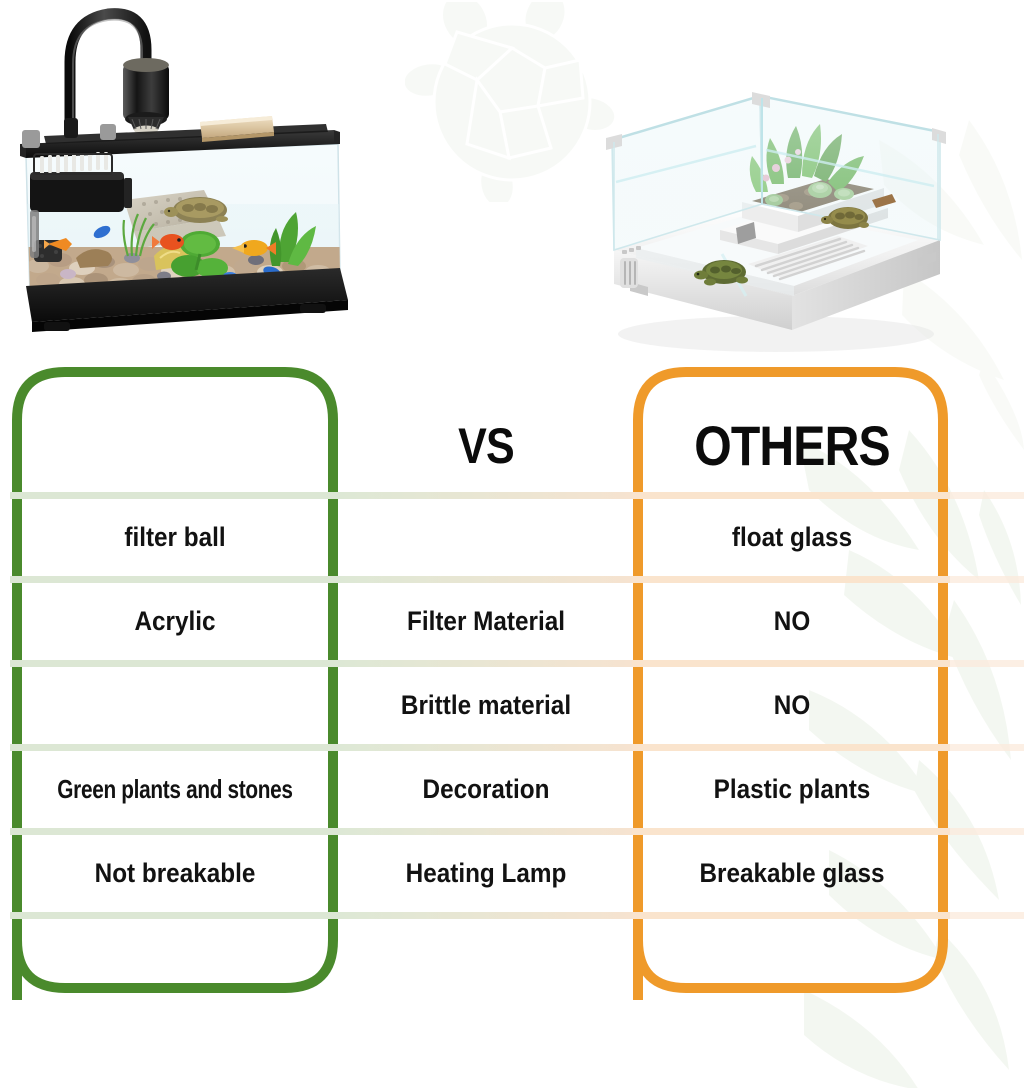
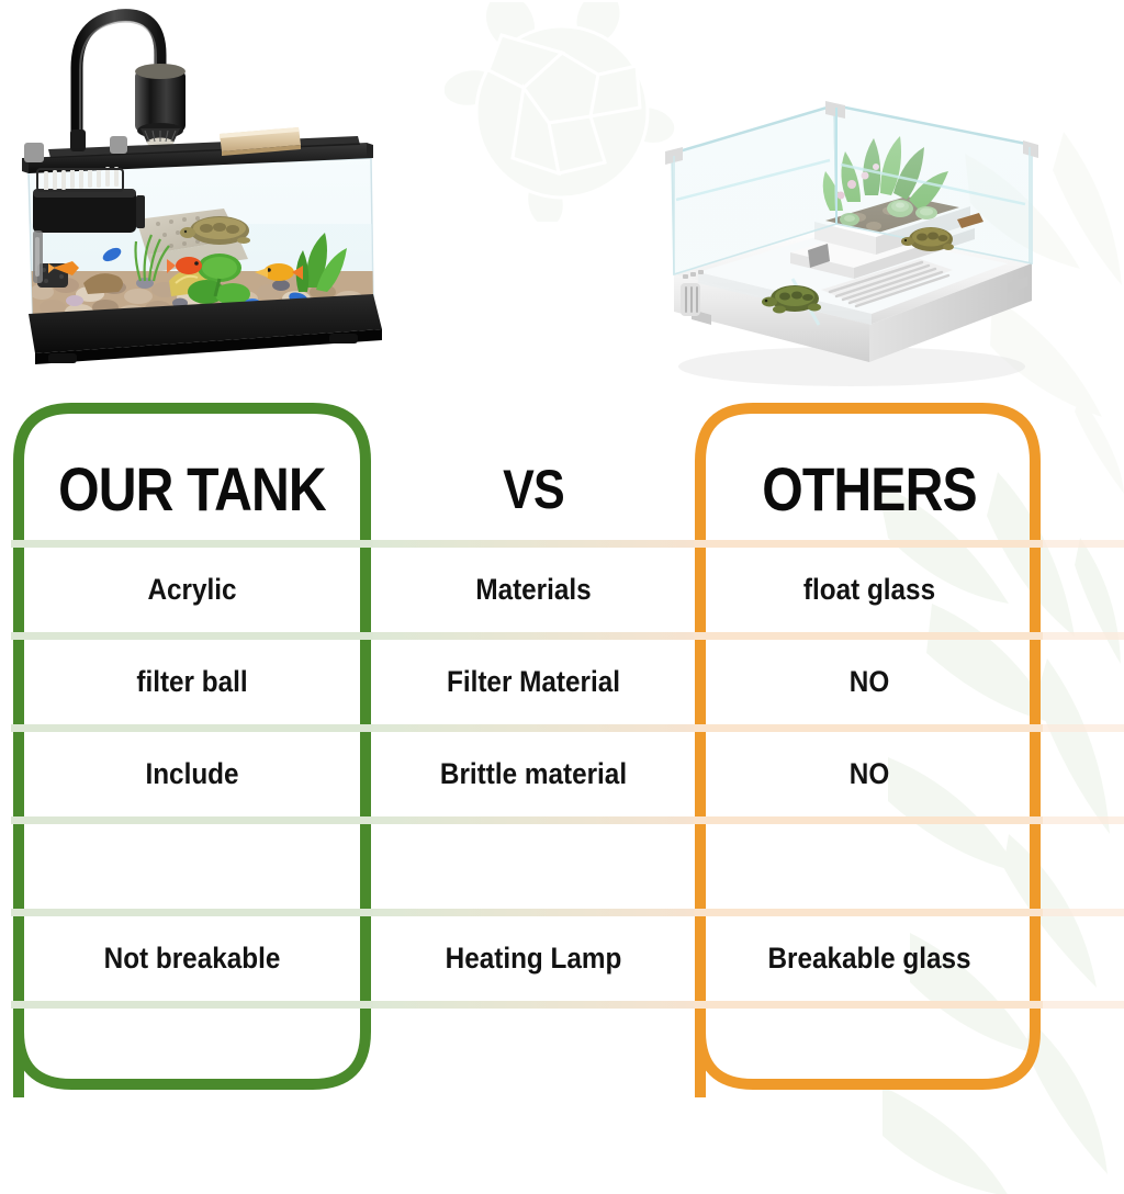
+ OUR TANK
  VS
  OTHERS
- filter ball
+ Acrylic
+ Materials
  float glass
- Acrylic
+ filter ball
  Filter Material
  NO
+ Include
  Brittle material
  NO
- Green plants and stones
- Decoration
- Plastic plants
  Not breakable
  Heating Lamp
  Breakable glass
